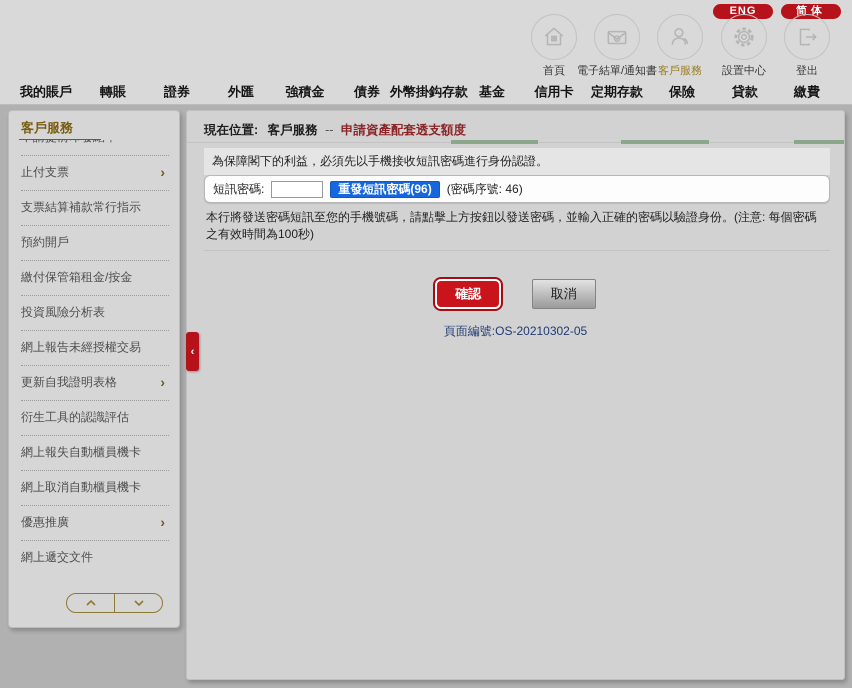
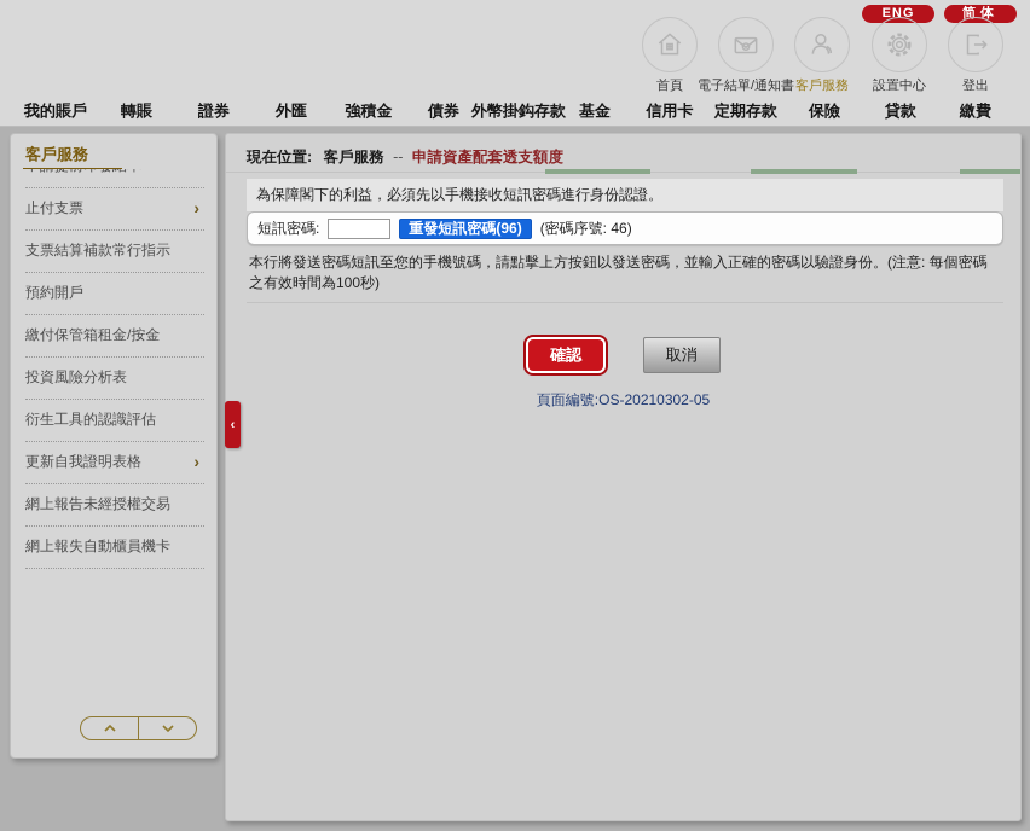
  ENG
  简体
  首頁
  電子結單/通知書
  客戶服務
  設置中心
  登出
  我的賬戶
  轉賬
  證券
  外匯
  強積金
  債券
  外幣掛鈎存款
  基金
  信用卡
  定期存款
  保險
  貸款
  繳費
  客戶服務
  止付支票
  支票結算補款常行指示
  預約開戶
  繳付保管箱租金/按金
  投資風險分析表
- 網上報告未經授權交易
+ 衍生工具的認識評估
  更新自我證明表格
- 衍生工具的認識評估
+ 網上報告未經授權交易
  網上報失自動櫃員機卡
- 網上取消自動櫃員機卡
- 優惠推廣
- 網上遞交文件
  現在位置: 客戶服務 -- 申請資產配套透支額度
  為保障閣下的利益，必須先以手機接收短訊密碼進行身份認證。
  短訊密碼:
  重發短訊密碼(96)
  (密碼序號: 46)
  本行將發送密碼短訊至您的手機號碼，請點擊上方按鈕以發送密碼，並輸入正確的密碼以驗證身份。(注意: 每個密碼之有效時間為100秒)
  確認 取消
  頁面編號:OS-20210302-05
